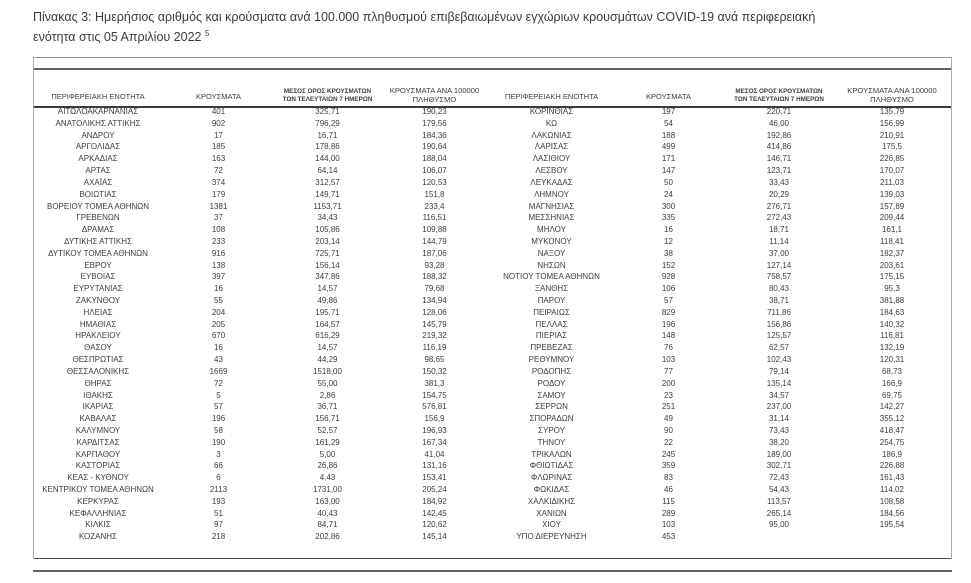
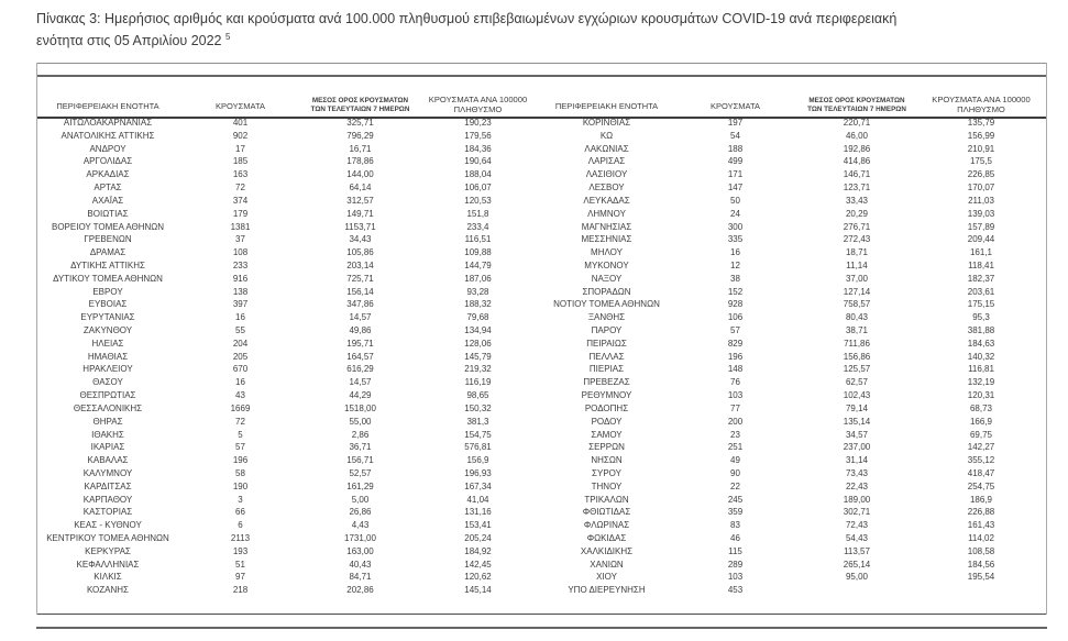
  Πίνακας 3: Ημερήσιος αριθμός και κρούσματα ανά 100.000 πληθυσμού επιβεβαιωμένων εγχώριων κρουσμάτων COVID-19 ανά περιφερειακή
  ενότητα στις 05 Απριλίου 2022 5
  ΑΙΤΩΛΟΑΚΑΡΝΑΝΙΑΣ	401	325,71	190,23
  ΑΝΑΤΟΛΙΚΗΣ ΑΤΤΙΚΗΣ	902	796,29	179,56
  ΑΝΔΡΟΥ	17	16,71	184,36
  ΑΡΓΟΛΙΔΑΣ	185	178,86	190,64
  ΑΡΚΑΔΙΑΣ	163	144,00	188,04
  ΑΡΤΑΣ	72	64,14	106,07
  ΑΧΑΪΑΣ	374	312,57	120,53
  ΒΟΙΩΤΙΑΣ	179	149,71	151,8
  ΒΟΡΕΙΟΥ ΤΟΜΕΑ ΑΘΗΝΩΝ	1381	1153,71	233,4
  ΓΡΕΒΕΝΩΝ	37	34,43	116,51
  ΔΡΑΜΑΣ	108	105,86	109,88
  ΔΥΤΙΚΗΣ ΑΤΤΙΚΗΣ	233	203,14	144,79
  ΔΥΤΙΚΟΥ ΤΟΜΕΑ ΑΘΗΝΩΝ	916	725,71	187,06
  ΕΒΡΟΥ	138	156,14	93,28
  ΕΥΒΟΙΑΣ	397	347,86	188,32
  ΕΥΡΥΤΑΝΙΑΣ	16	14,57	79,68
  ΖΑΚΥΝΘΟΥ	55	49,86	134,94
  ΗΛΕΙΑΣ	204	195,71	128,06
  ΗΜΑΘΙΑΣ	205	164,57	145,79
  ΗΡΑΚΛΕΙΟΥ	670	616,29	219,32
  ΘΑΣΟΥ	16	14,57	116,19
  ΘΕΣΠΡΩΤΙΑΣ	43	44,29	98,65
  ΘΕΣΣΑΛΟΝΙΚΗΣ	1669	1518,00	150,32
  ΘΗΡΑΣ	72	55,00	381,3
  ΙΘΑΚΗΣ	5	2,86	154,75
  ΙΚΑΡΙΑΣ	57	36,71	576,81
  ΚΑΒΑΛΑΣ	196	156,71	156,9
  ΚΑΛΥΜΝΟΥ	58	52,57	196,93
  ΚΑΡΔΙΤΣΑΣ	190	161,29	167,34
  ΚΑΡΠΑΘΟΥ	3	5,00	41,04
  ΚΑΣΤΟΡΙΑΣ	66	26,86	131,16
  ΚΕΑΣ - ΚΥΘΝΟΥ	6	4,43	153,41
  ΚΕΝΤΡΙΚΟΥ ΤΟΜΕΑ ΑΘΗΝΩΝ	2113	1731,00	205,24
  ΚΕΡΚΥΡΑΣ	193	163,00	184,92
  ΚΕΦΑΛΛΗΝΙΑΣ	51	40,43	142,45
  ΚΙΛΚΙΣ	97	84,71	120,62
  ΚΟΖΑΝΗΣ	218	202,86	145,14
  ΚΟΡΙΝΘΙΑΣ	197	220,71	135,79
  ΚΩ	54	46,00	156,99
  ΛΑΚΩΝΙΑΣ	188	192,86	210,91
  ΛΑΡΙΣΑΣ	499	414,86	175,5
  ΛΑΣΙΘΙΟΥ	171	146,71	226,85
  ΛΕΣΒΟΥ	147	123,71	170,07
  ΛΕΥΚΑΔΑΣ	50	33,43	211,03
  ΛΗΜΝΟΥ	24	20,29	139,03
  ΜΑΓΝΗΣΙΑΣ	300	276,71	157,89
  ΜΕΣΣΗΝΙΑΣ	335	272,43	209,44
  ΜΗΛΟΥ	16	18,71	161,1
  ΜΥΚΟΝΟΥ	12	11,14	118,41
  ΝΑΞΟΥ	38	37,00	182,37
- ΝΗΣΩΝ	152	127,14	203,61
+ ΣΠΟΡΑΔΩΝ	152	127,14	203,61
  ΝΟΤΙΟΥ ΤΟΜΕΑ ΑΘΗΝΩΝ	928	758,57	175,15
  ΞΑΝΘΗΣ	106	80,43	95,3
  ΠΑΡΟΥ	57	38,71	381,88
  ΠΕΙΡΑΙΩΣ	829	711,86	184,63
  ΠΕΛΛΑΣ	196	156,86	140,32
  ΠΙΕΡΙΑΣ	148	125,57	116,81
  ΠΡΕΒΕΖΑΣ	76	62,57	132,19
  ΡΕΘΥΜΝΟΥ	103	102,43	120,31
  ΡΟΔΟΠΗΣ	77	79,14	68,73
  ΡΟΔΟΥ	200	135,14	166,9
  ΣΑΜΟΥ	23	34,57	69,75
  ΣΕΡΡΩΝ	251	237,00	142,27
- ΣΠΟΡΑΔΩΝ	49	31,14	355,12
+ ΝΗΣΩΝ	49	31,14	355,12
  ΣΥΡΟΥ	90	73,43	418,47
- ΤΗΝΟΥ	22	38,20	254,75
+ ΤΗΝΟΥ	22	22,43	254,75
  ΤΡΙΚΑΛΩΝ	245	189,00	186,9
  ΦΘΙΩΤΙΔΑΣ	359	302,71	226,88
  ΦΛΩΡΙΝΑΣ	83	72,43	161,43
  ΦΩΚΙΔΑΣ	46	54,43	114,02
  ΧΑΛΚΙΔΙΚΗΣ	115	113,57	108,58
  ΧΑΝΙΩΝ	289	265,14	184,56
  ΧΙΟΥ	103	95,00	195,54
  ΥΠΟ ΔΙΕΡΕΥΝΗΣΗ	453
